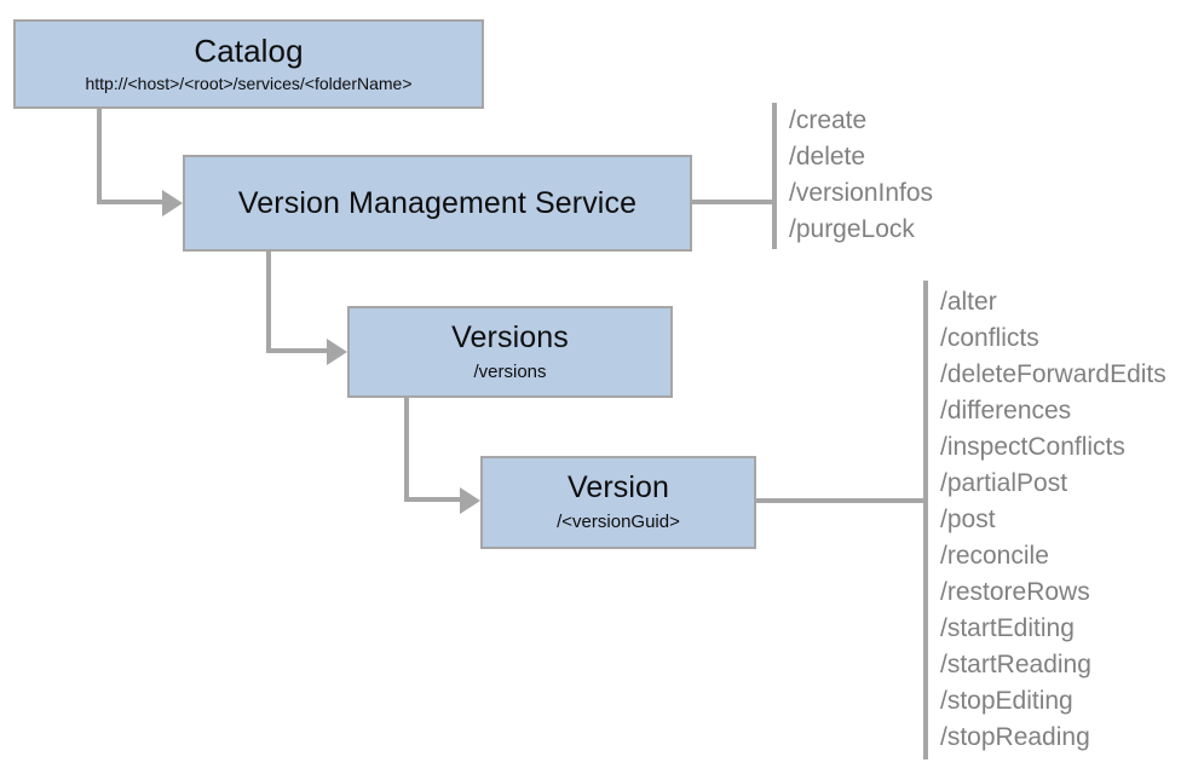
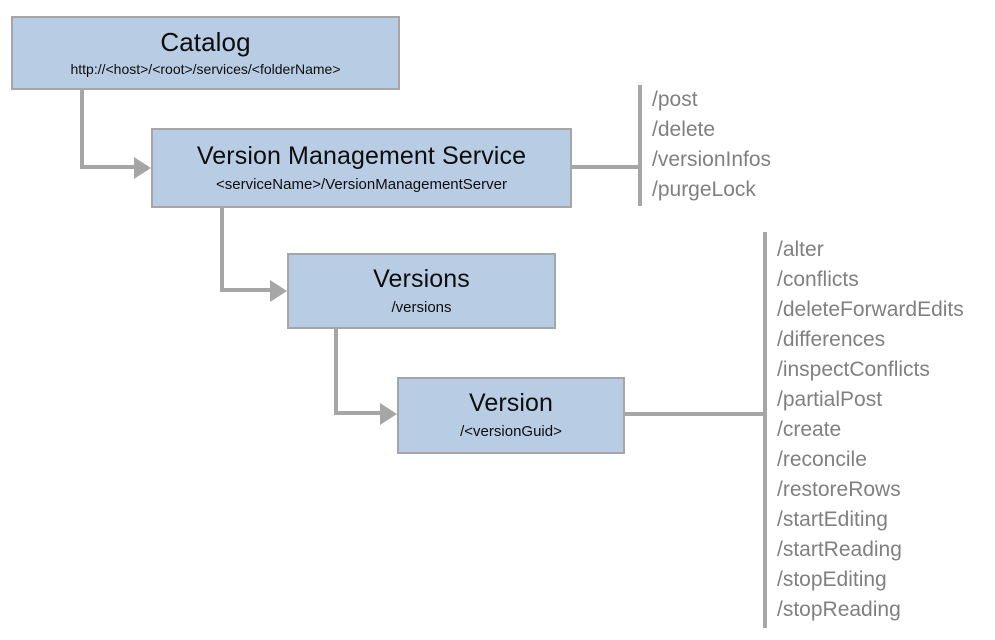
  Catalog
  http://<host>/<root>/services/<folderName>
  Version Management Service
+ <serviceName>/VersionManagementServer
  Versions
  /versions
  Version
  /<versionGuid>
- /create
+ /post
  /delete
  /versionInfos
  /purgeLock
  /alter
  /conflicts
  /deleteForwardEdits
  /differences
  /inspectConflicts
  /partialPost
- /post
+ /create
  /reconcile
  /restoreRows
  /startEditing
  /startReading
  /stopEditing
  /stopReading
